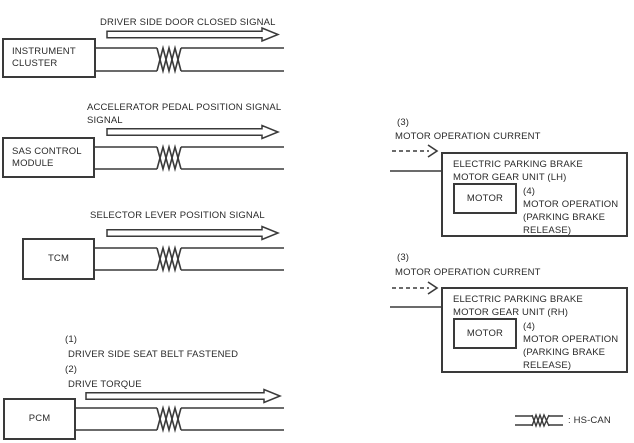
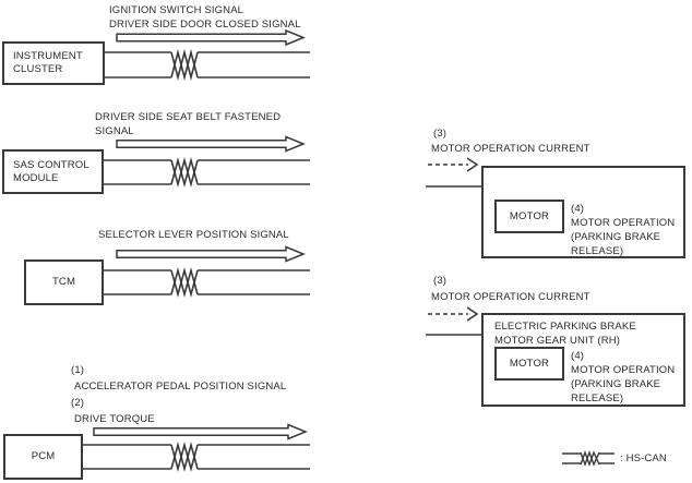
  INSTRUMENT CLUSTER
  SAS CONTROL MODULE
  TCM
  PCM
+ IGNITION SWITCH SIGNAL
  DRIVER SIDE DOOR CLOSED SIGNAL
- ACCELERATOR PEDAL POSITION SIGNAL
+ DRIVER SIDE SEAT BELT FASTENED
  SIGNAL
  SELECTOR LEVER POSITION SIGNAL
  (1)
- DRIVER SIDE SEAT BELT FASTENED
+ ACCELERATOR PEDAL POSITION SIGNAL
  (2)
  DRIVE TORQUE
  (3)
  MOTOR OPERATION CURRENT
- ELECTRIC PARKING BRAKE MOTOR GEAR UNIT (LH)
  MOTOR
  (4)
  MOTOR OPERATION (PARKING BRAKE RELEASE)
  (3)
  MOTOR OPERATION CURRENT
  ELECTRIC PARKING BRAKE MOTOR GEAR UNIT (RH)
  MOTOR
  (4)
  MOTOR OPERATION (PARKING BRAKE RELEASE)
  : HS-CAN
